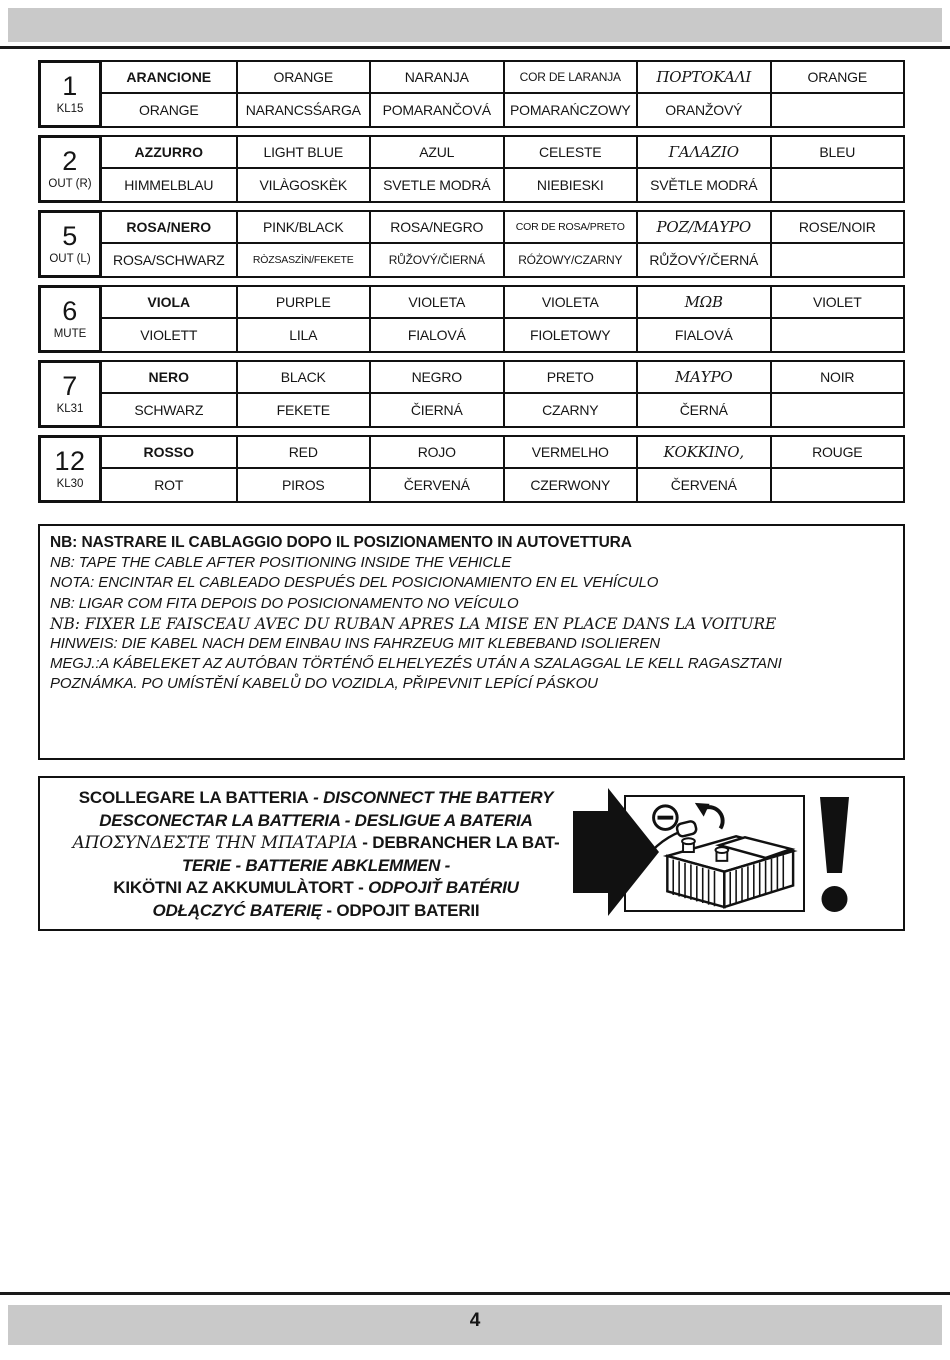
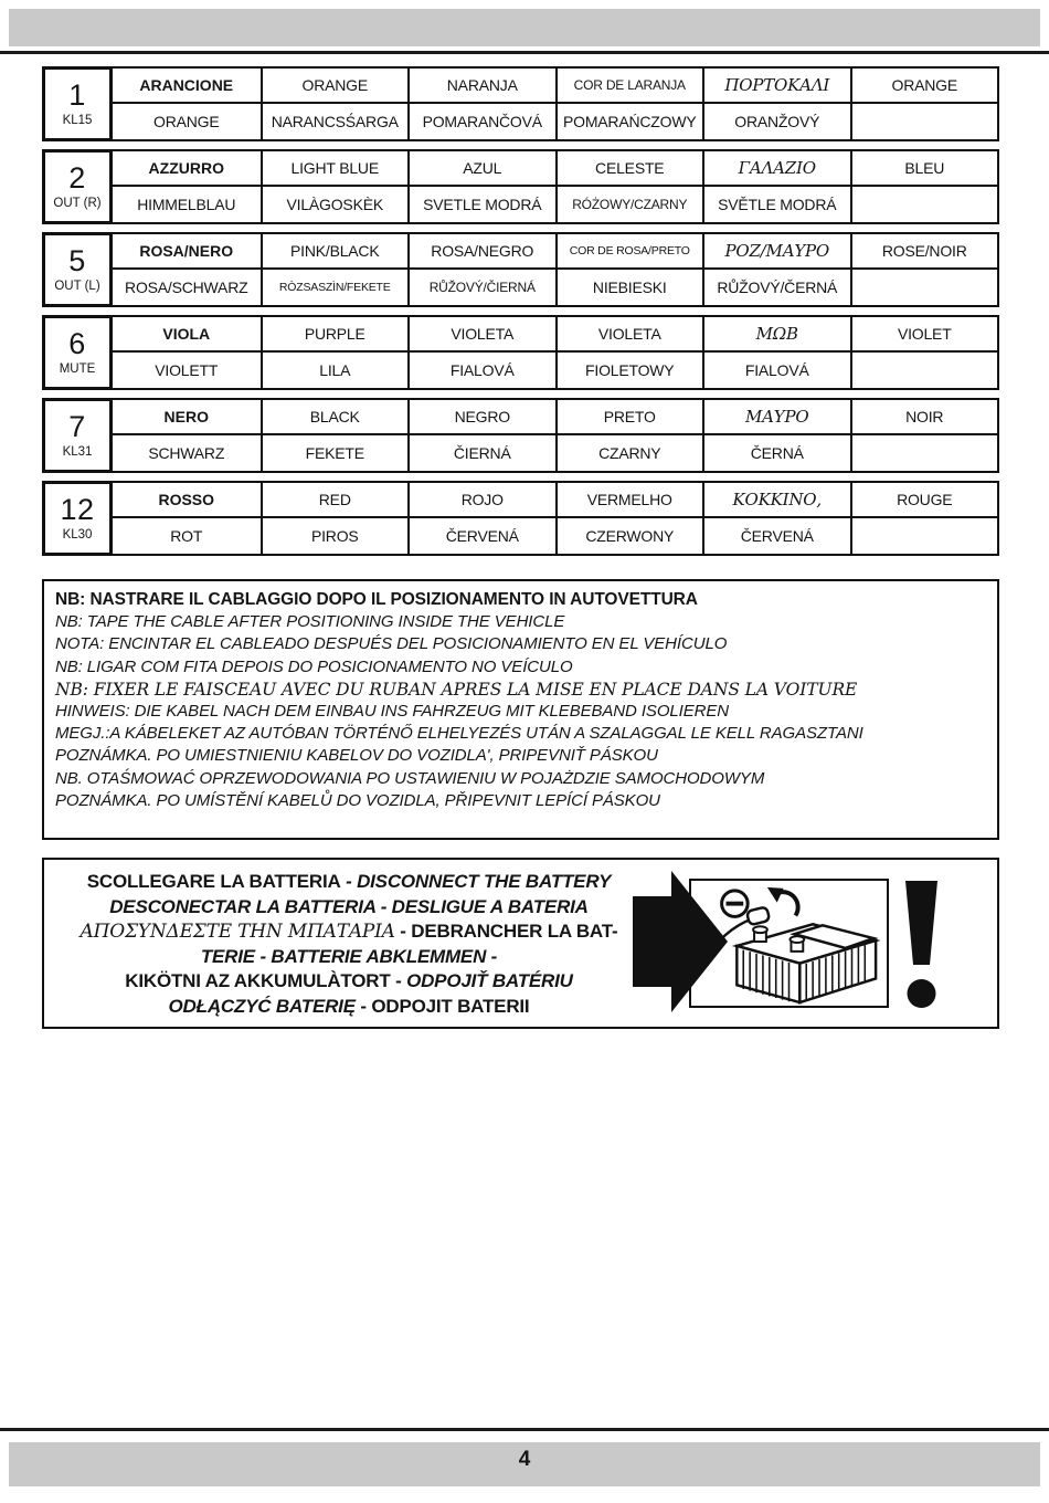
  1
  KL15
  ARANCIONE
  ORANGE
  NARANJA
  COR DE LARANJA
  ΠΟΡΤΟΚΑΛΙ
  ORANGE
  ORANGE
  NARANCSŚARGA
  POMARANČOVÁ
  POMARAŃCZOWY
  ORANŽOVÝ
  2
  OUT (R)
  AZZURRO
  LIGHT BLUE
  AZUL
  CELESTE
  ΓΑΛΑΖΙΟ
  BLEU
  HIMMELBLAU
  VILÀGOSKÈK
  SVETLE MODRÁ
- NIEBIESKI
+ RÓŻOWY/CZARNY
  SVĚTLE MODRÁ
  5
  OUT (L)
  ROSA/NERO
  PINK/BLACK
  ROSA/NEGRO
  COR DE ROSA/PRETO
  ΡΟΖ/ΜΑΥΡΟ
  ROSE/NOIR
  ROSA/SCHWARZ
  RÒZSASZÌN/FEKETE
  RŮŽOVÝ/ČIERNÁ
- RÓŻOWY/CZARNY
+ NIEBIESKI
  RŮŽOVÝ/ČERNÁ
  6
  MUTE
  VIOLA
  PURPLE
  VIOLETA
  VIOLETA
  ΜΩΒ
  VIOLET
  VIOLETT
  LILA
  FIALOVÁ
  FIOLETOWY
  FIALOVÁ
  7
  KL31
  NERO
  BLACK
  NEGRO
  PRETO
  ΜΑΥΡΟ
  NOIR
  SCHWARZ
  FEKETE
  ČIERNÁ
  CZARNY
  ČERNÁ
  12
  KL30
  ROSSO
  RED
  ROJO
  VERMELHO
  ΚΟΚΚΙΝΟ,
  ROUGE
  ROT
  PIROS
  ČERVENÁ
  CZERWONY
  ČERVENÁ
  NB: NASTRARE IL CABLAGGIO DOPO IL POSIZIONAMENTO IN AUTOVETTURA
  NB: TAPE THE CABLE AFTER POSITIONING INSIDE THE VEHICLE
  NOTA: ENCINTAR EL CABLEADO DESPUÉS DEL POSICIONAMIENTO EN EL VEHÍCULO
  NB: LIGAR COM FITA DEPOIS DO POSICIONAMENTO NO VEÍCULO
  NB: FIXER LE FAISCEAU AVEC DU RUBAN APRES LA MISE EN PLACE DANS LA VOITURE
  HINWEIS: DIE KABEL NACH DEM EINBAU INS FAHRZEUG MIT KLEBEBAND ISOLIEREN
  MEGJ.:A KÁBELEKET AZ AUTÓBAN TÖRTÉNŐ ELHELYEZÉS UTÁN A SZALAGGAL LE KELL RAGASZTANI
+ POZNÁMKA. PO UMIESTNIENIU KABELOV DO VOZIDLA', PRIPEVNIŤ PÁSKOU
+ NB. OTAŚMOWAĆ OPRZEWODOWANIA PO USTAWIENIU W POJAŻDZIE SAMOCHODOWYM
  POZNÁMKA. PO UMÍSTĚNÍ KABELŮ DO VOZIDLA, PŘIPEVNIT LEPÍCÍ PÁSKOU
  SCOLLEGARE LA BATTERIA - DISCONNECT THE BATTERY
  DESCONECTAR LA BATTERIA - DESLIGUE A BATERIA
  ΑΠΟΣΥΝΔΕΣΤΕ ΤΗΝ ΜΠΑΤΑΡΙΑ - DEBRANCHER LA BAT-
  TERIE - BATTERIE ABKLEMMEN -
  KIKÖTNI AZ AKKUMULÀTORT - ODPOJIŤ BATÉRIU
  ODŁĄCZYĆ BATERIĘ - ODPOJIT BATERII
  4
